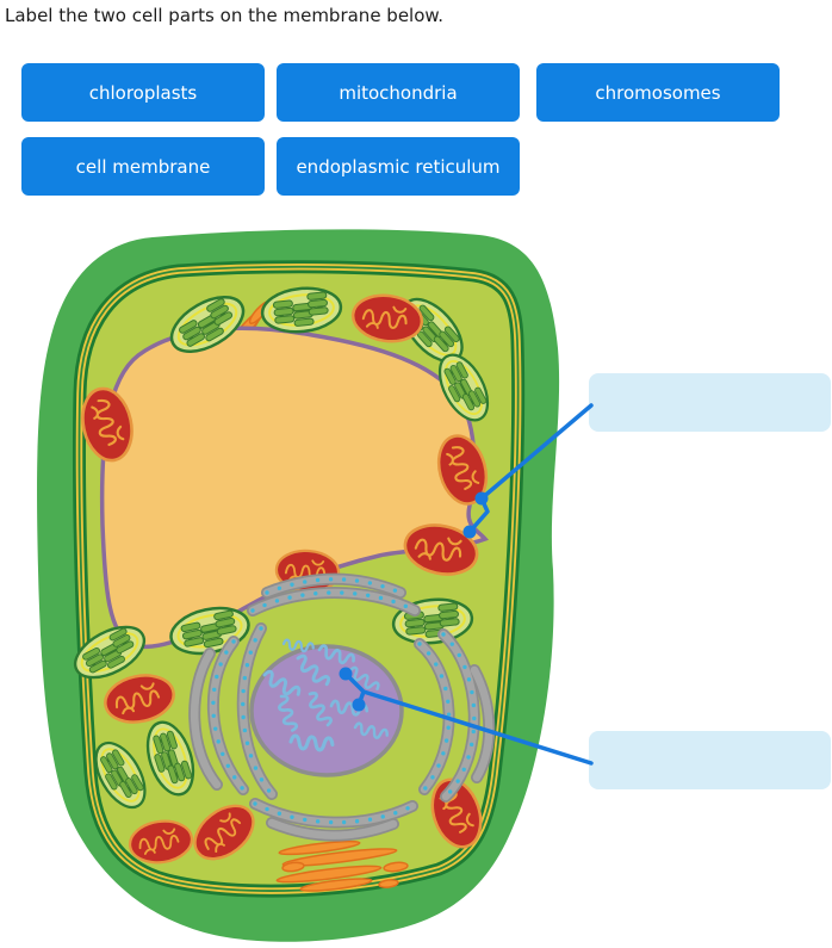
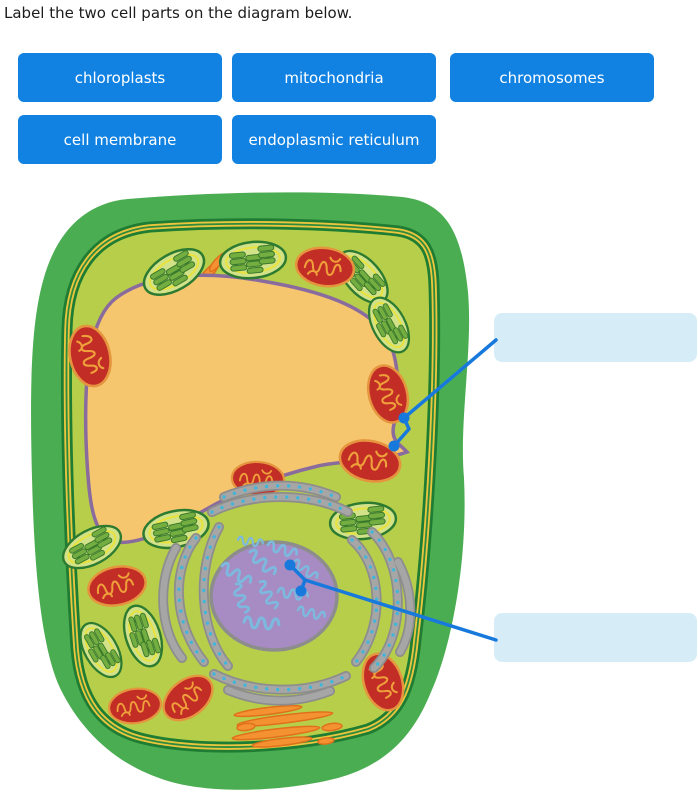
- Label the two cell parts on the membrane below.
+ Label the two cell parts on the diagram below.
  chloroplasts
  mitochondria
  chromosomes
  cell membrane
  endoplasmic reticulum
